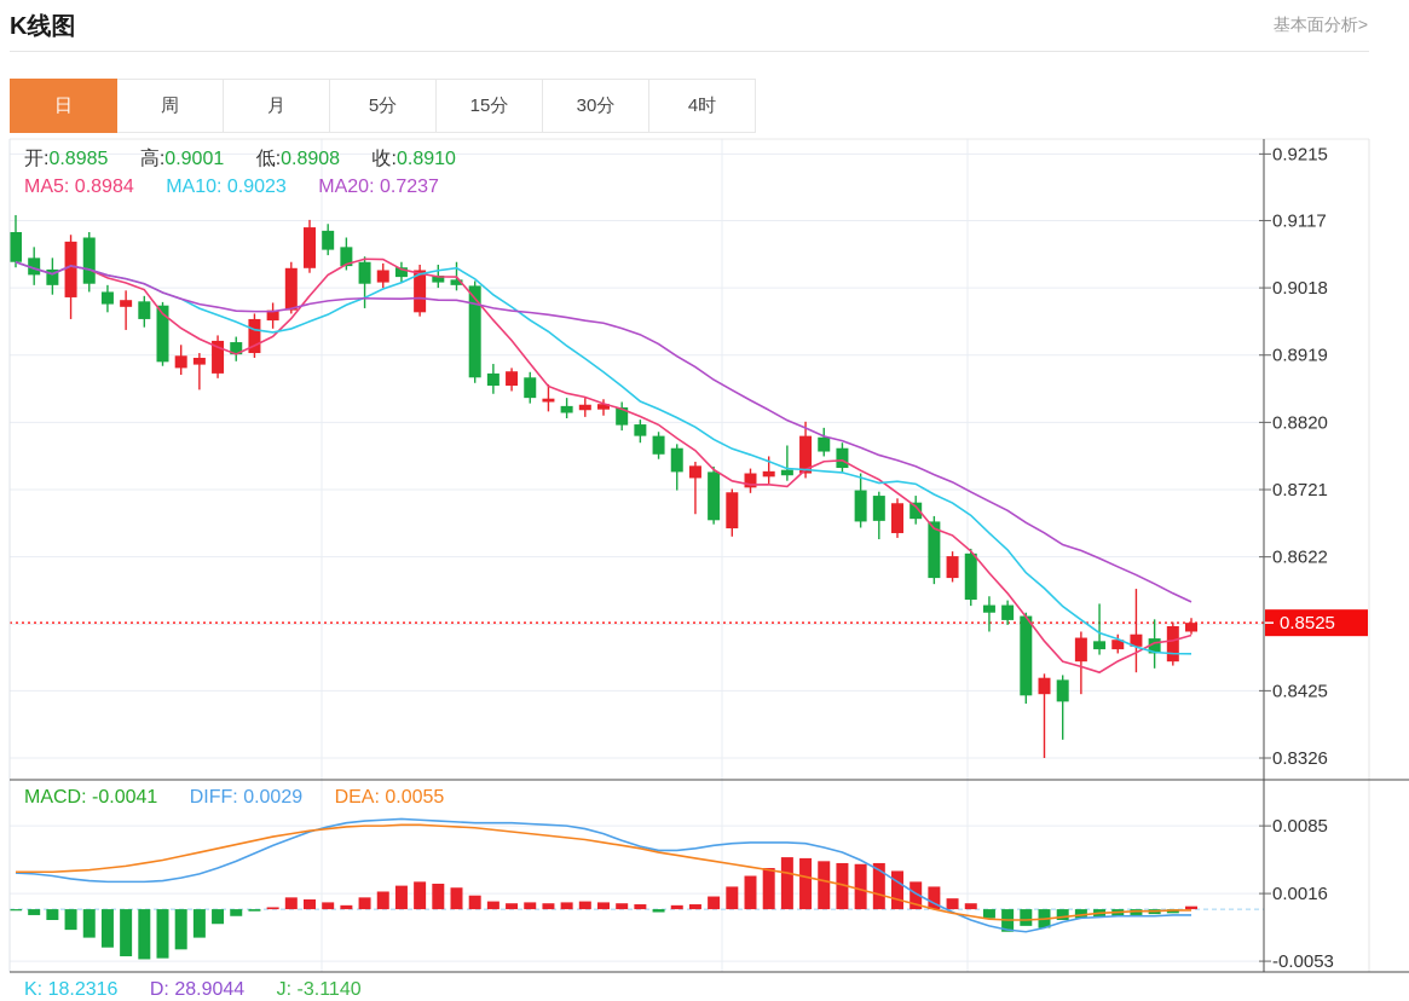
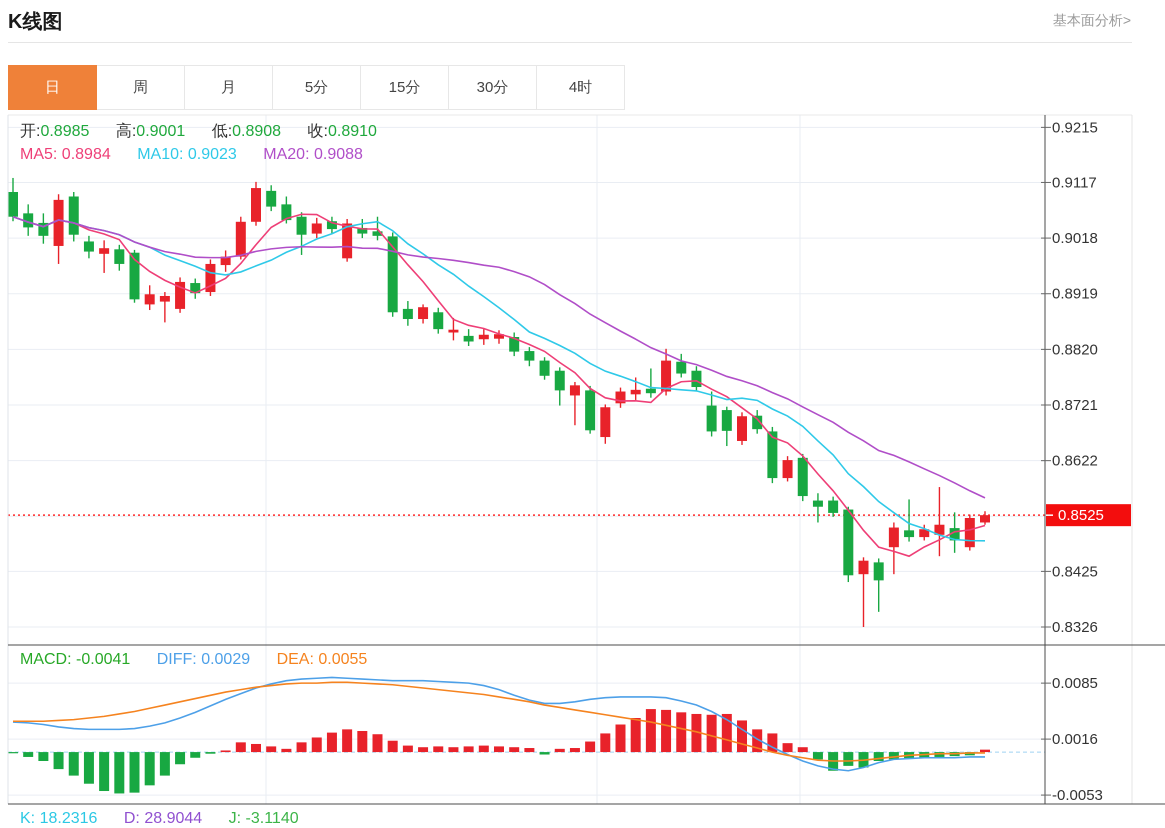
  0.9215
  0.9117
  0.9018
  0.8919
  0.8820
  0.8721
  0.8622
  0.8425
  0.8326
  0.0085
  0.0016
  -0.0053
  0.8525
  K线图
  基本面分析>
  日
  周
  月
  5分
  15分
  30分
  4时
  开:0.8985 高:0.9001 低:0.8908 收:0.8910
- MA5: 0.8984 MA10: 0.9023 MA20: 0.7237
+ MA5: 0.8984 MA10: 0.9023 MA20: 0.9088
  MACD: -0.0041 DIFF: 0.0029 DEA: 0.0055
  K: 18.2316 D: 28.9044 J: -3.1140
